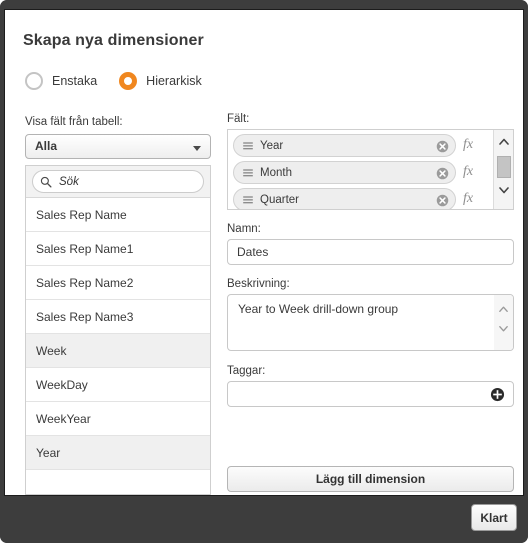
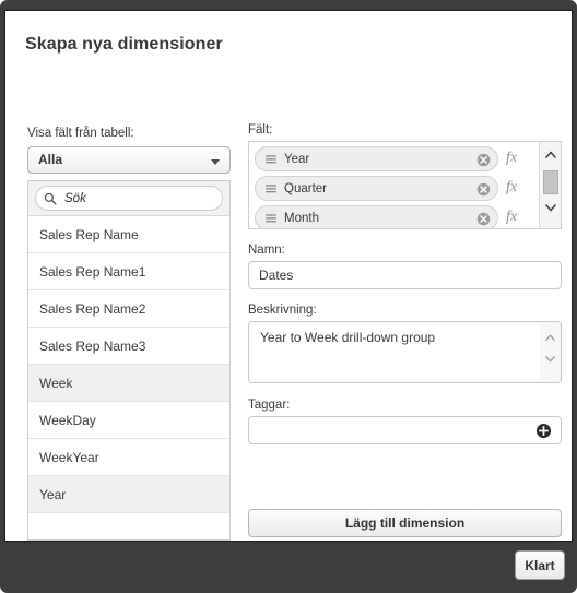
  Skapa nya dimensioner
- Enstaka
- Hierarkisk
  Visa fält från tabell:
  Alla
  Sök
  Sales Rep Name
  Sales Rep Name1
  Sales Rep Name2
  Sales Rep Name3
  Week
  WeekDay
  WeekYear
  Year
  Fält:
  Year
  fx
- Month
+ Quarter
  fx
- Quarter
+ Month
  fx
  Namn:
  Dates
  Beskrivning:
  Year to Week drill-down group
  Taggar:
  Lägg till dimension
  Klart
